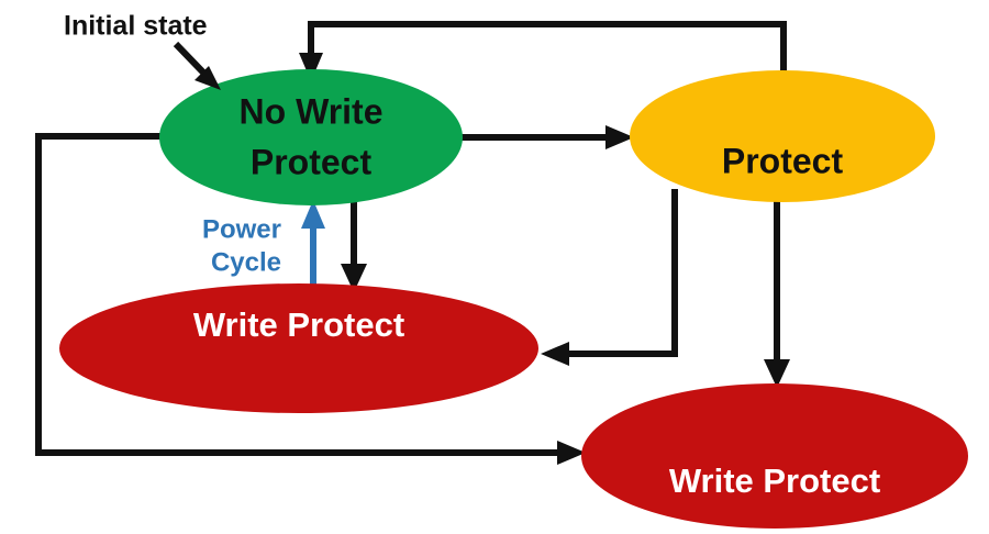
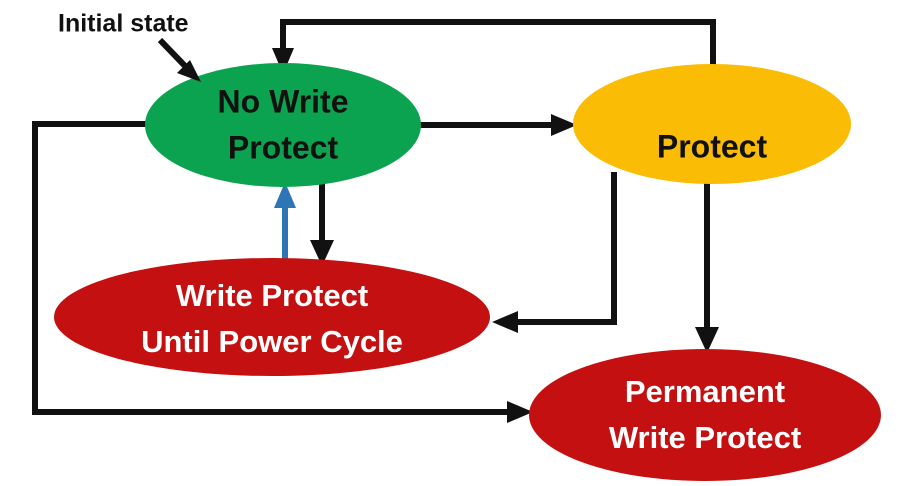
  No Write
  Protect
  Protect
  Write Protect
+ Until Power Cycle
+ Permanent
  Write Protect
  Initial state
- Power
- Cycle
